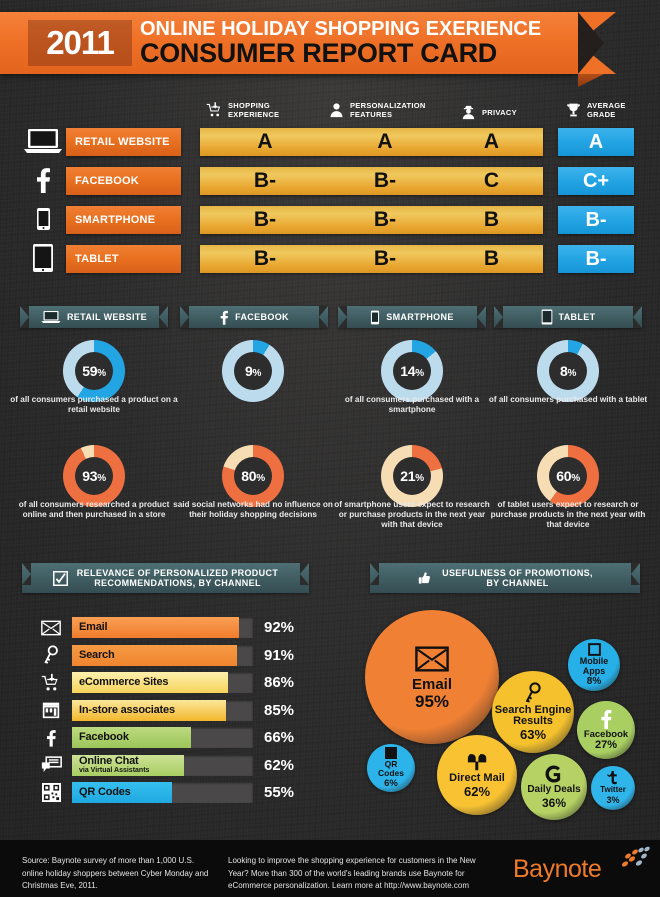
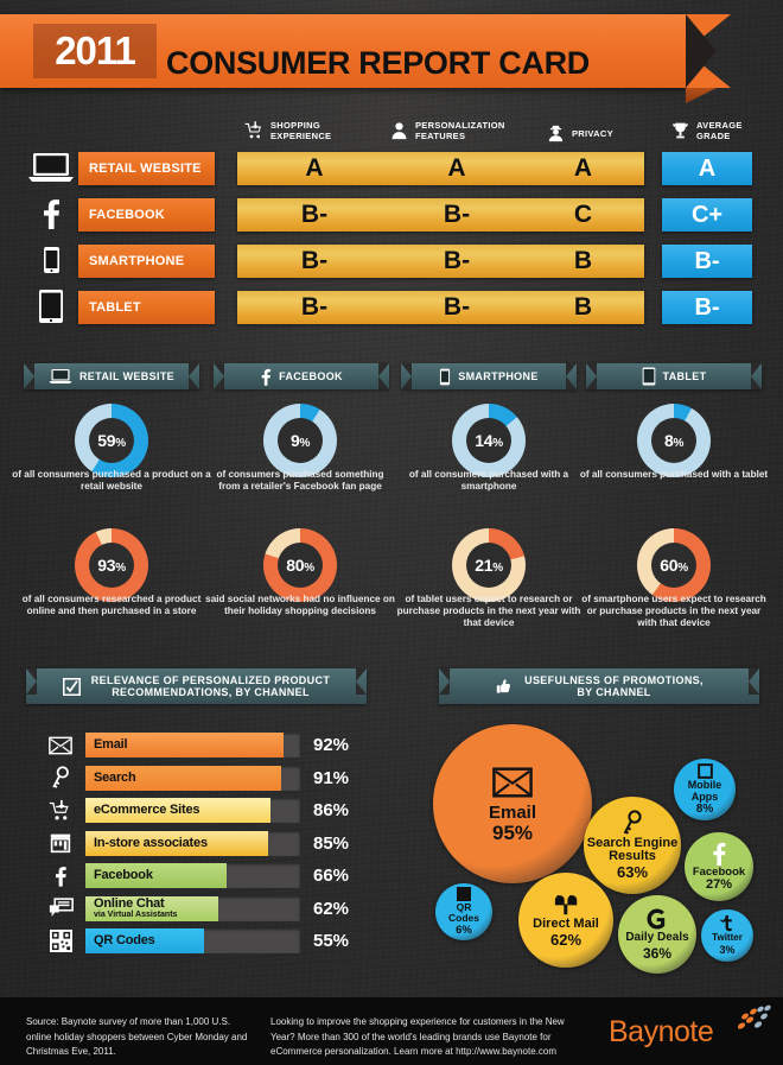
  2011
- ONLINE HOLIDAY SHOPPING EXERIENCE
  CONSUMER REPORT CARD
  SHOPPING
  EXPERIENCE
  PERSONALIZATION
  FEATURES
  PRIVACY
  AVERAGE
  GRADE
  RETAIL WEBSITE
  A
  A
  A
  A
  FACEBOOK
  B-
  B-
  C
  C+
  SMARTPHONE
  B-
  B-
  B
  B-
  TABLET
  B-
  B-
  B
  B-
  RETAIL WEBSITE
  FACEBOOK
  SMARTPHONE
  TABLET
  59%
  of all consumers purchased a product on a retail website
  9%
+ of consumers purchased something from a retailer's Facebook fan page
  14%
  of all consumers purchased with a smartphone
  8%
  of all consumers purchased with a tablet
  93%
  of all consumers researched a product online and then purchased in a store
  80%
  said social networks had no influence on their holiday shopping decisions
  21%
- of smartphone users expect to research or purchase products in the next year with that device
+ of tablet users expect to research or purchase products in the next year with that device
  60%
- of tablet users expect to research or purchase products in the next year with that device
+ of smartphone users expect to research or purchase products in the next year with that device
  RELEVANCE OF PERSONALIZED PRODUCT
  RECOMMENDATIONS, BY CHANNEL
  USEFULNESS OF PROMOTIONS,
  BY CHANNEL
  Email
  92%
  Search
  91%
  eCommerce Sites
  86%
  In-store associates
  85%
  Facebook
  66%
  Online Chat
  62%
  QR Codes
  55%
  Email
  95%
  Search Engine
  Results
  63%
  Direct Mail
  62%
  Daily Deals
  36%
  Facebook
  27%
  Mobile
  Apps
  8%
  QR
  Codes
  6%
  Twitter
  3%
  Source: Baynote survey of more than 1,000 U.S. online holiday shoppers between Cyber Monday and Christmas Eve, 2011.
  Looking to improve the shopping experience for customers in the New Year? More than 300 of the world's leading brands use Baynote for eCommerce personalization. Learn more at http://www.baynote.com
  Baynote
